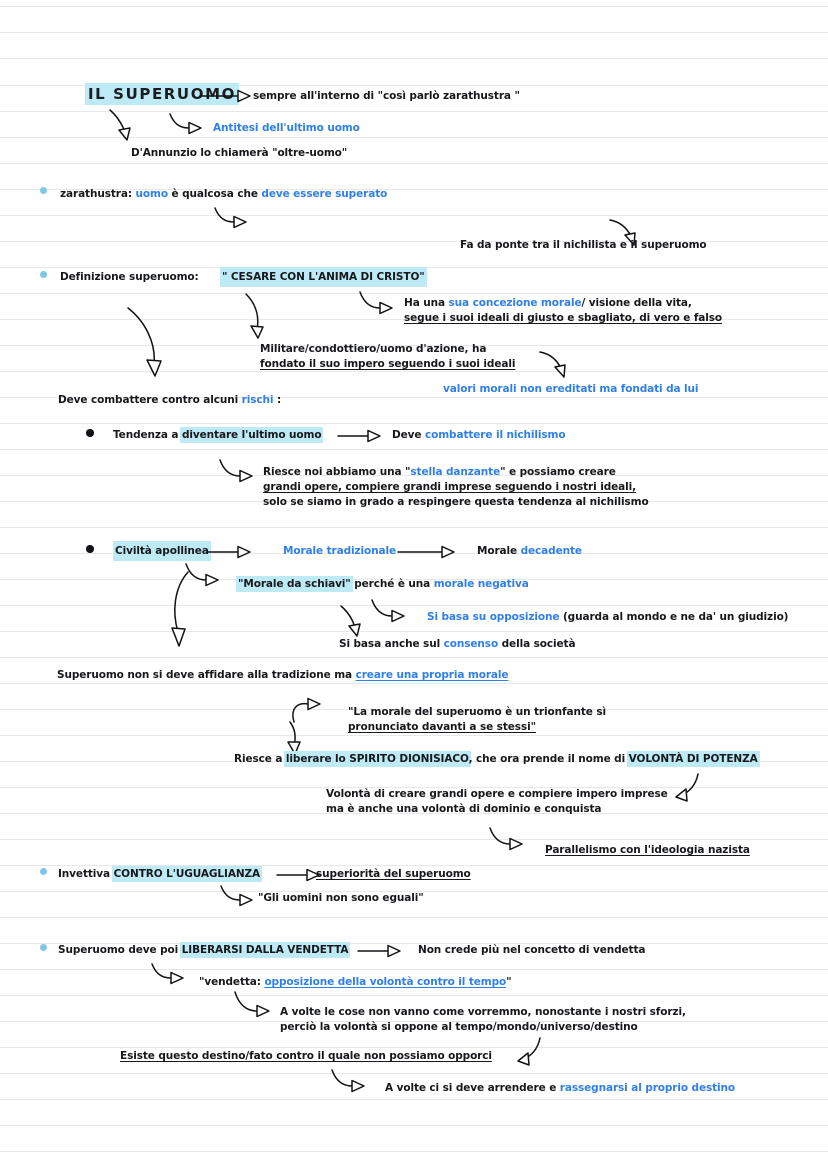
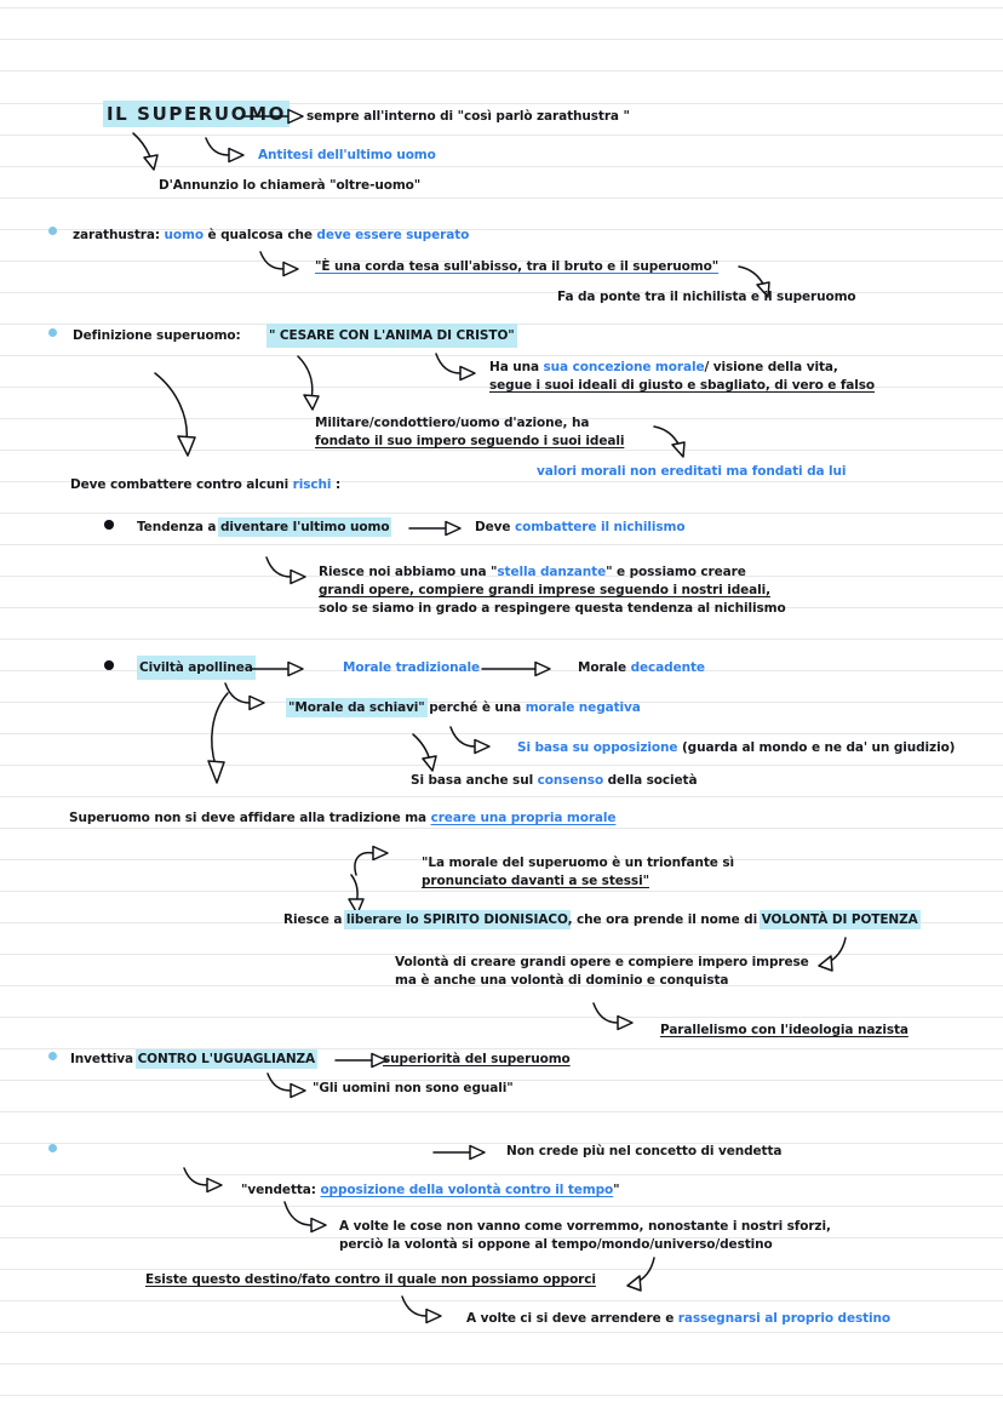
  IL SUPERUOMO
  sempre all'interno di "così parlò zarathustra "
  Antitesi dell'ultimo uomo
  D'Annunzio lo chiamerà "oltre-uomo"
  zarathustra: uomo è qualcosa che deve essere superato
+ "È una corda tesa sull'abisso, tra il bruto e il superuomo"
  Fa da ponte tra il nichilista e il superuomo
  Definizione superuomo:
  " CESARE CON L'ANIMA DI CRISTO"
  Ha una sua concezione morale/ visione della vita,
  segue i suoi ideali di giusto e sbagliato, di vero e falso
  Militare/condottiero/uomo d'azione, ha
  fondato il suo impero seguendo i suoi ideali
  valori morali non ereditati ma fondati da lui
  Deve combattere contro alcuni rischi :
  Tendenza a diventare l'ultimo uomo
  Deve combattere il nichilismo
  Riesce noi abbiamo una "stella danzante" e possiamo creare
  grandi opere, compiere grandi imprese seguendo i nostri ideali,
  solo se siamo in grado a respingere questa tendenza al nichilismo
  Civiltà apollinea
  Morale tradizionale
  Morale decadente
  "Morale da schiavi" perché è una morale negativa
  Si basa su opposizione (guarda al mondo e ne da' un giudizio)
  Si basa anche sul consenso della società
  Superuomo non si deve affidare alla tradizione ma creare una propria morale
  "La morale del superuomo è un trionfante sì
  pronunciato davanti a se stessi"
  Riesce a liberare lo SPIRITO DIONISIACO, che ora prende il nome di VOLONTÀ DI POTENZA
  Volontà di creare grandi opere e compiere impero imprese
  ma è anche una volontà di dominio e conquista
  Parallelismo con l'ideologia nazista
  Invettiva CONTRO L'UGUAGLIANZA
  superiorità del superuomo
  "Gli uomini non sono eguali"
- Superuomo deve poi LIBERARSI DALLA VENDETTA
  Non crede più nel concetto di vendetta
  "vendetta: opposizione della volontà contro il tempo"
  A volte le cose non vanno come vorremmo, nonostante i nostri sforzi,
  perciò la volontà si oppone al tempo/mondo/universo/destino
  Esiste questo destino/fato contro il quale non possiamo opporci
  A volte ci si deve arrendere e rassegnarsi al proprio destino
